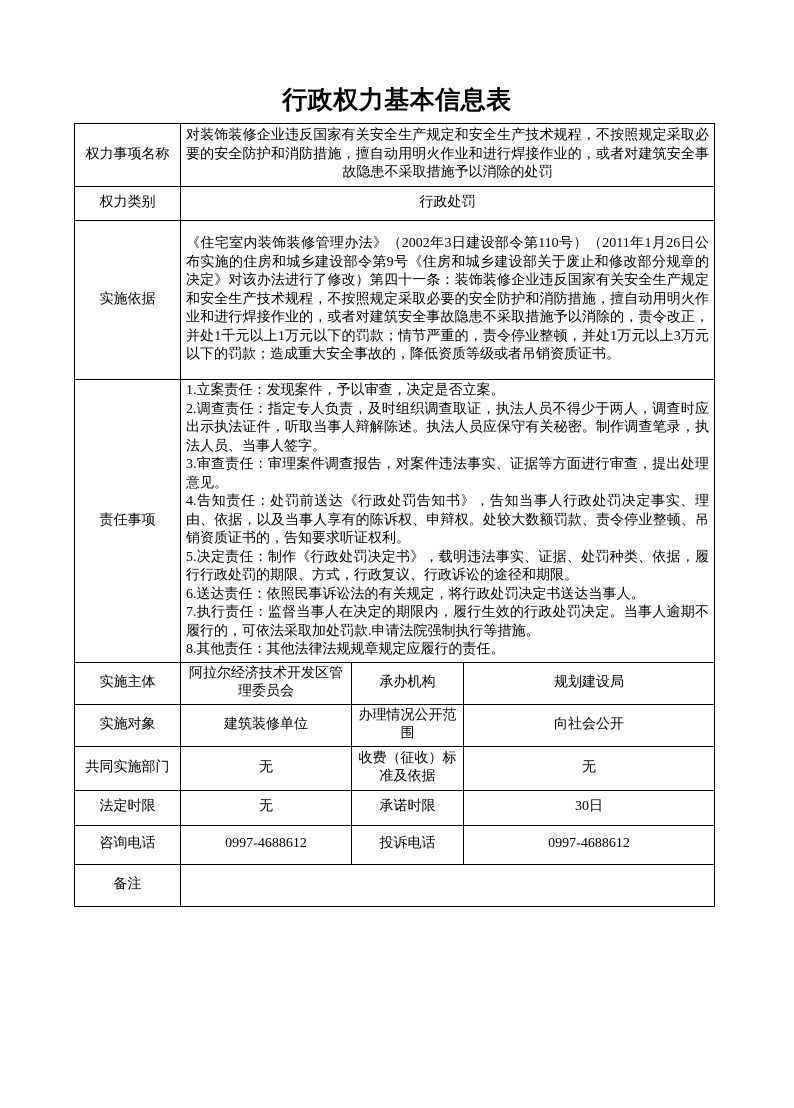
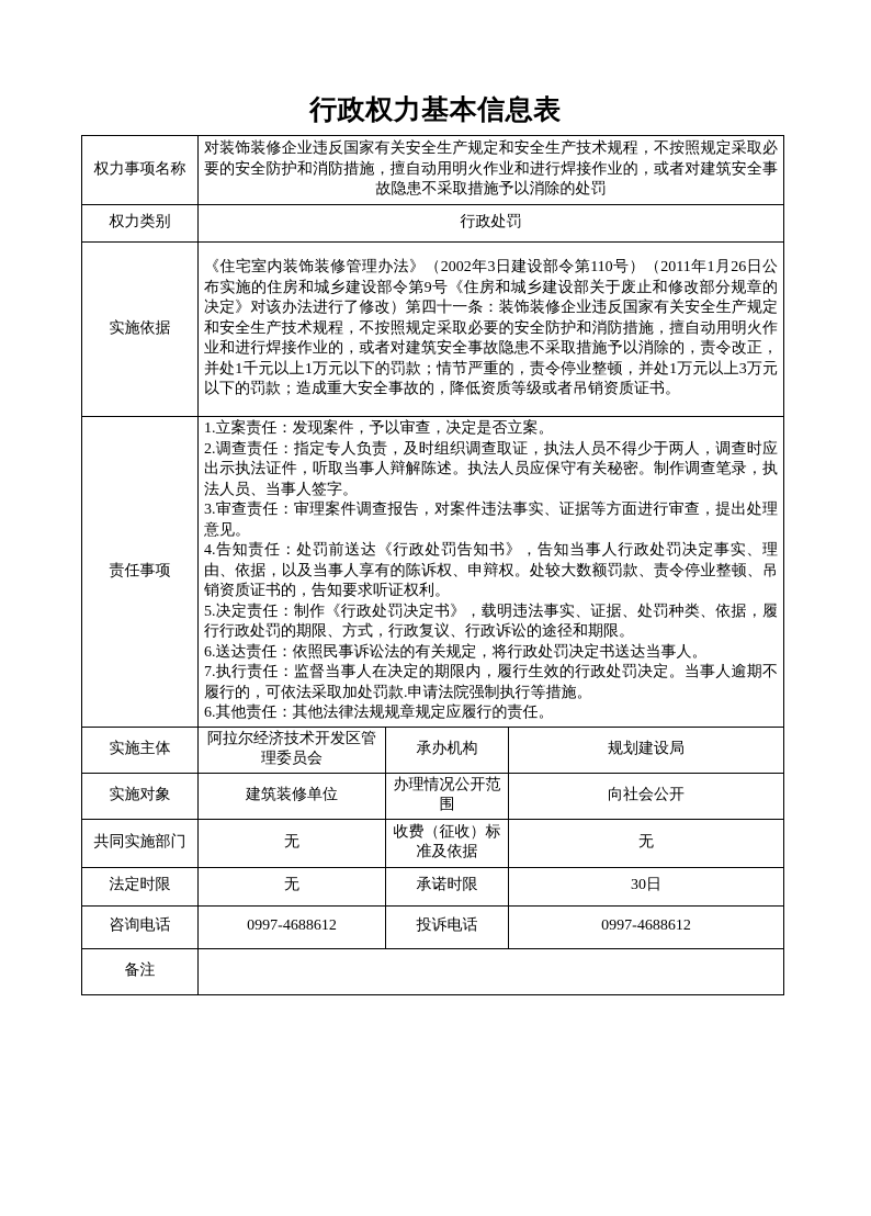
  行政权力基本信息表
  权力事项名称	对装饰装修企业违反国家有关安全生产规定和安全生产技术规程，不按照规定采取必要的安全防护和消防措施，擅自动用明火作业和进行焊接作业的，或者对建筑安全事故隐患不采取措施予以消除的处罚
  权力类别	行政处罚
  实施依据	《住宅室内装饰装修管理办法》（2002年3日建设部令第110号）（2011年1月26日公布实施的住房和城乡建设部令第9号《住房和城乡建设部关于废止和修改部分规章的决定》对该办法进行了修改）第四十一条：装饰装修企业违反国家有关安全生产规定和安全生产技术规程，不按照规定采取必要的安全防护和消防措施，擅自动用明火作业和进行焊接作业的，或者对建筑安全事故隐患不采取措施予以消除的，责令改正，并处1千元以上1万元以下的罚款；情节严重的，责令停业整顿，并处1万元以上3万元以下的罚款；造成重大安全事故的，降低资质等级或者吊销资质证书。
- 责任事项	1.立案责任：发现案件，予以审查，决定是否立案。 2.调查责任：指定专人负责，及时组织调查取证，执法人员不得少于两人，调查时应出示执法证件，听取当事人辩解陈述。执法人员应保守有关秘密。制作调查笔录，执法人员、当事人签字。 3.审查责任：审理案件调查报告，对案件违法事实、证据等方面进行审查，提出处理意见。 4.告知责任：处罚前送达《行政处罚告知书》，告知当事人行政处罚决定事实、理由、依据，以及当事人享有的陈诉权、申辩权。处较大数额罚款、责令停业整顿、吊销资质证书的，告知要求听证权利。 5.决定责任：制作《行政处罚决定书》，载明违法事实、证据、处罚种类、依据，履行行政处罚的期限、方式，行政复议、行政诉讼的途径和期限。 6.送达责任：依照民事诉讼法的有关规定，将行政处罚决定书送达当事人。 7.执行责任：监督当事人在决定的期限内，履行生效的行政处罚决定。当事人逾期不履行的，可依法采取加处罚款.申请法院强制执行等措施。 8.其他责任：其他法律法规规章规定应履行的责任。
+ 责任事项	1.立案责任：发现案件，予以审查，决定是否立案。 2.调查责任：指定专人负责，及时组织调查取证，执法人员不得少于两人，调查时应出示执法证件，听取当事人辩解陈述。执法人员应保守有关秘密。制作调查笔录，执法人员、当事人签字。 3.审查责任：审理案件调查报告，对案件违法事实、证据等方面进行审查，提出处理意见。 4.告知责任：处罚前送达《行政处罚告知书》，告知当事人行政处罚决定事实、理由、依据，以及当事人享有的陈诉权、申辩权。处较大数额罚款、责令停业整顿、吊销资质证书的，告知要求听证权利。 5.决定责任：制作《行政处罚决定书》，载明违法事实、证据、处罚种类、依据，履行行政处罚的期限、方式，行政复议、行政诉讼的途径和期限。 6.送达责任：依照民事诉讼法的有关规定，将行政处罚决定书送达当事人。 7.执行责任：监督当事人在决定的期限内，履行生效的行政处罚决定。当事人逾期不履行的，可依法采取加处罚款.申请法院强制执行等措施。 6.其他责任：其他法律法规规章规定应履行的责任。
  实施主体	阿拉尔经济技术开发区管理委员会	承办机构	规划建设局
  实施对象	建筑装修单位	办理情况公开范围	向社会公开
  共同实施部门	无	收费（征收）标准及依据	无
  法定时限	无	承诺时限	30日
  咨询电话	0997-4688612	投诉电话	0997-4688612
  备注
